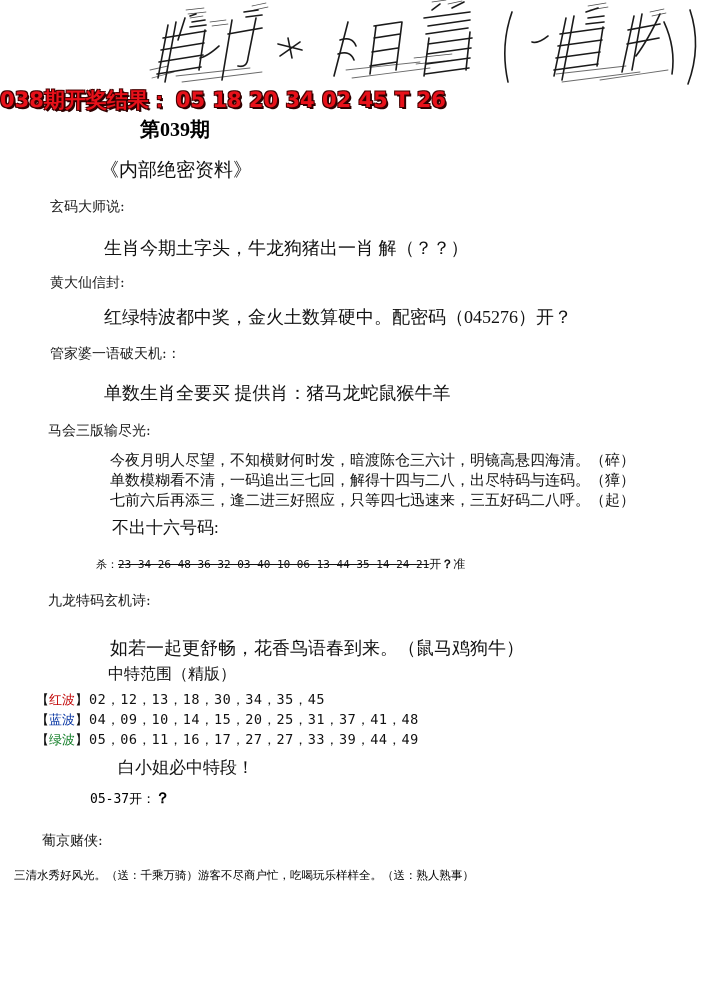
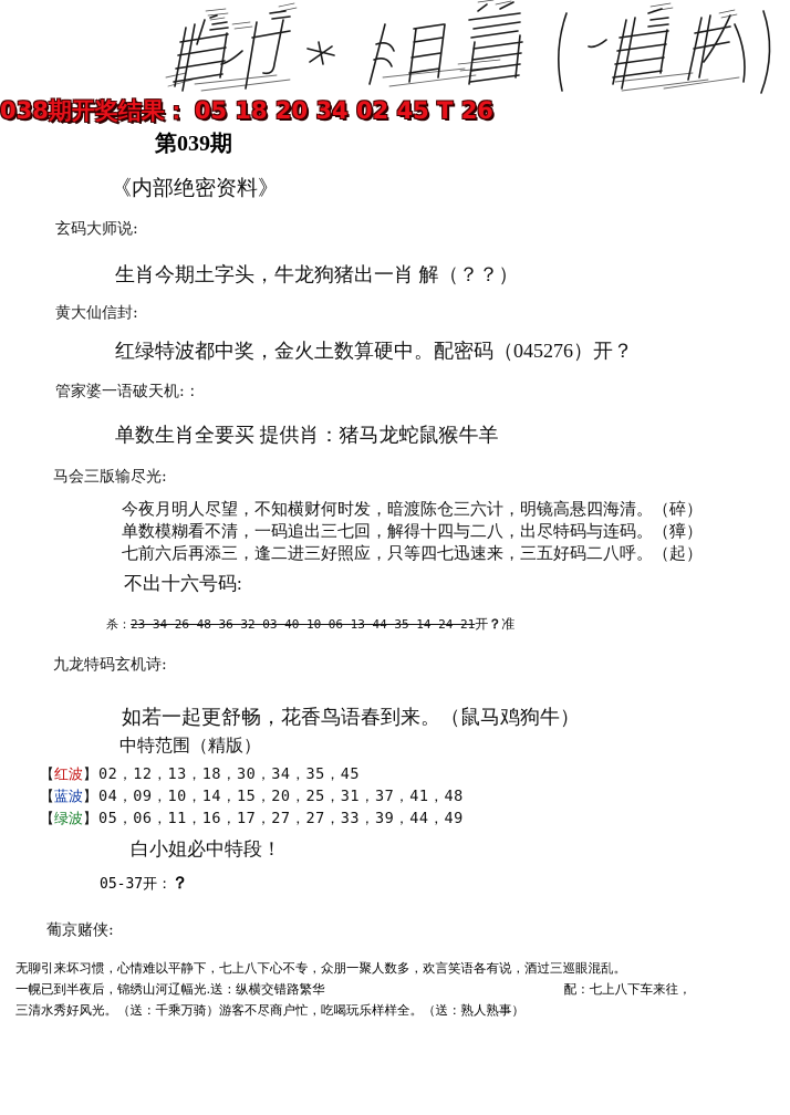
  038期开奖结果： 05 18 20 34 02 45 T 26
  第039期
  《内部绝密资料》
  玄码大师说:
  生肖今期土字头，牛龙狗猪出一肖 解（？？）
  黄大仙信封:
  红绿特波都中奖，金火土数算硬中。配密码（045276）开？
  管家婆一语破天机:：
  单数生肖全要买 提供肖：猪马龙蛇鼠猴牛羊
  马会三版输尽光:
  今夜月明人尽望，不知横财何时发，暗渡陈仓三六计，明镜高悬四海清。（碎）
  单数模糊看不清，一码追出三七回，解得十四与二八，出尽特码与连码。（獐）
  七前六后再添三，逢二进三好照应，只等四七迅速来，三五好码二八呼。（起）
  不出十六号码:
  杀：23 34 26 48 36 32 03 40 10 06 13 44 35 14 24 21开？准
  九龙特码玄机诗:
  如若一起更舒畅，花香鸟语春到来。（鼠马鸡狗牛）
  中特范围（精版）
  【红波】02，12，13，18，30，34，35，45
  【蓝波】04，09，10，14，15，20，25，31，37，41，48
  【绿波】05，06，11，16，17，27，27，33，39，44，49
  白小姐必中特段！
  05-37开：？
  葡京赌侠:
+ 无聊引来坏习惯，心情难以平静下，七上八下心不专，众朋一聚人数多，欢言笑语各有说，酒过三巡眼混乱。
+ 一幌已到半夜后，锦绣山河辽幅光.送：纵横交错路繁华 配：七上八下车来往，
  三清水秀好风光。（送：千乘万骑）游客不尽商户忙，吃喝玩乐样样全。（送：熟人熟事）
